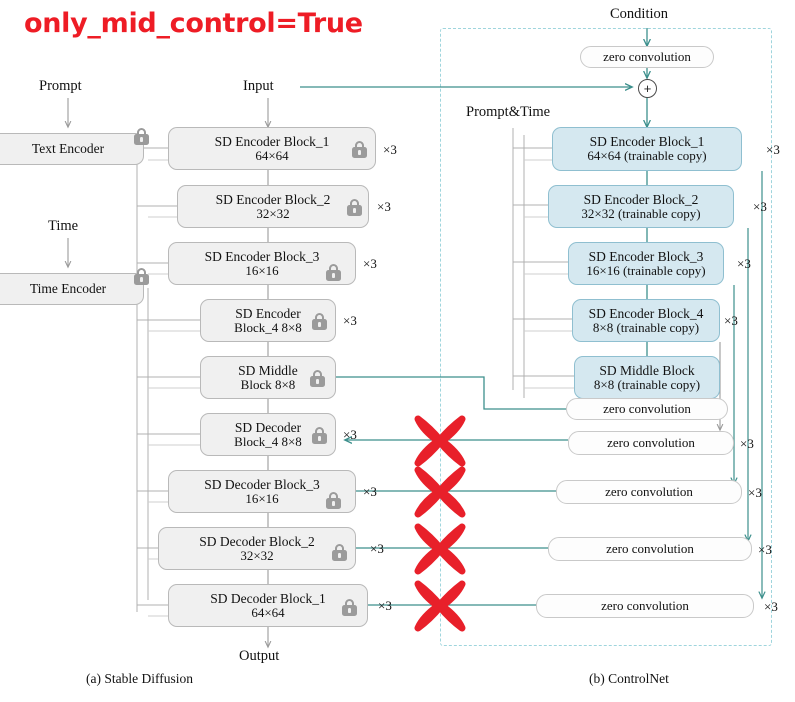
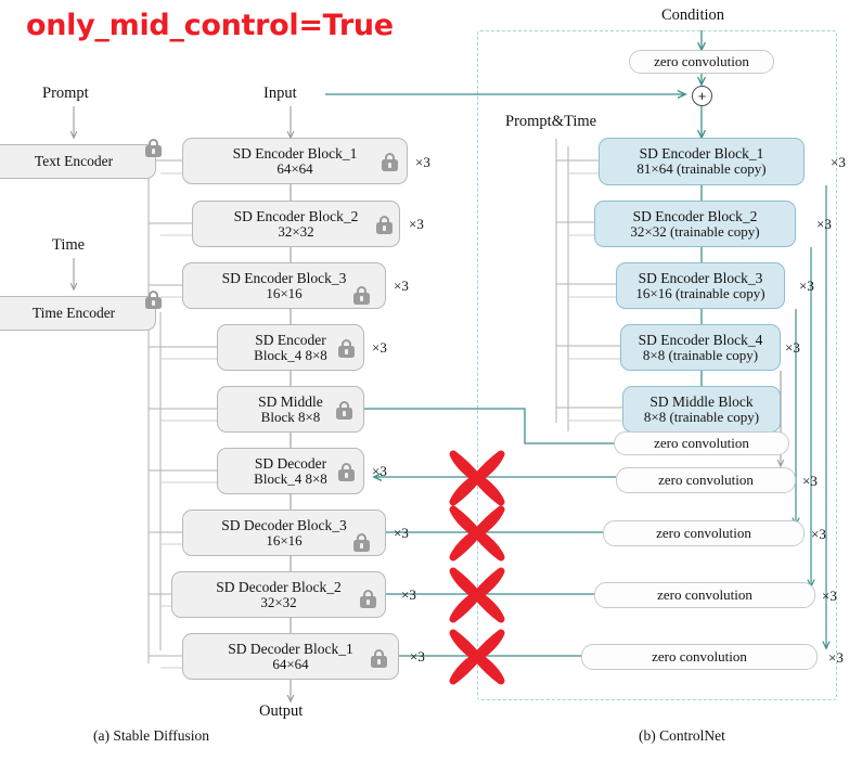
  only_mid_control=True
  Prompt
  Time
  Input
  Output
  Condition
  Prompt&Time
  Text Encoder
  Time Encoder
  SD Encoder Block_1
  64×64
  ×3
  SD Encoder Block_2
  32×32
  ×3
  SD Encoder Block_3
  16×16
  ×3
  SD Encoder
  Block_4 8×8
  ×3
  SD Middle
  Block 8×8
  SD Decoder
  Block_4 8×8
  ×3
  SD Decoder Block_3
  16×16
  ×3
  SD Decoder Block_2
  32×32
  ×3
  SD Decoder Block_1
  64×64
  ×3
  +
  zero convolution
  SD Encoder Block_1
- 64×64 (trainable copy)
+ 81×64 (trainable copy)
  ×3
  SD Encoder Block_2
  32×32 (trainable copy)
  ×3
  SD Encoder Block_3
  16×16 (trainable copy)
  ×3
  SD Encoder Block_4
  8×8 (trainable copy)
  ×3
  SD Middle Block
  8×8 (trainable copy)
  zero convolution
  zero convolution
  ×3
  zero convolution
  ×3
  zero convolution
  ×3
  zero convolution
  ×3
  (a) Stable Diffusion
  (b) ControlNet
